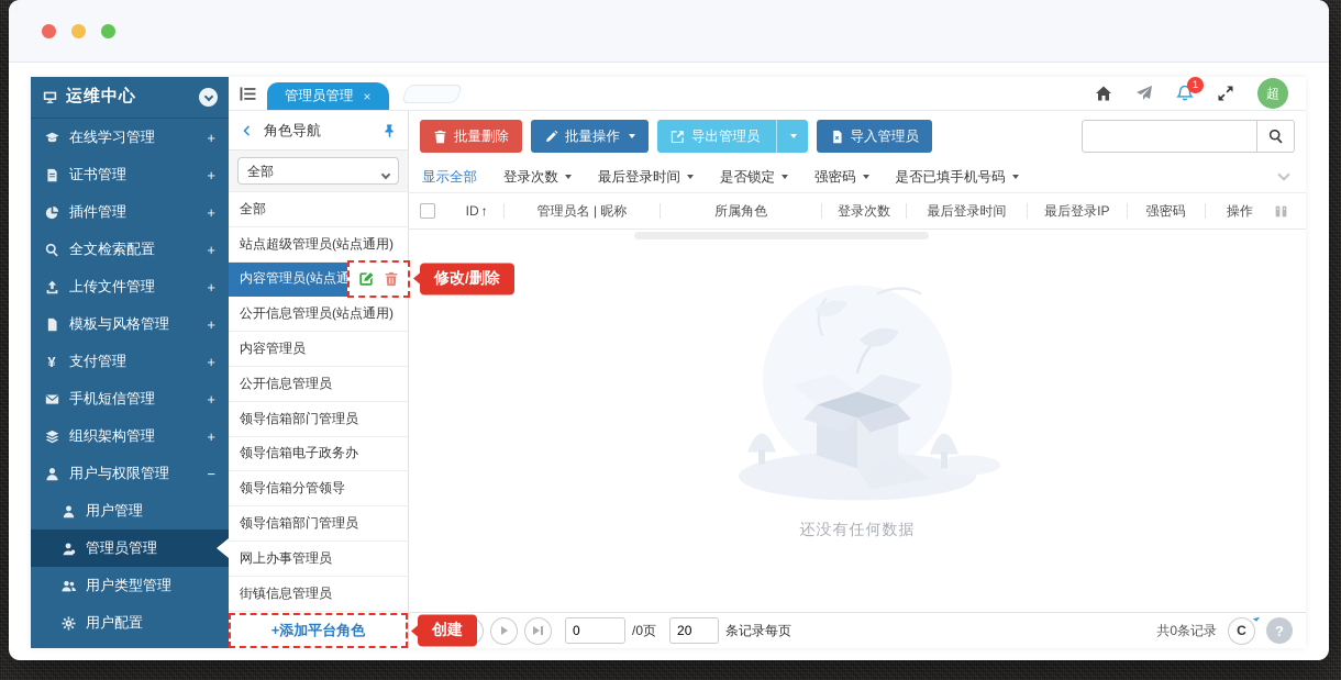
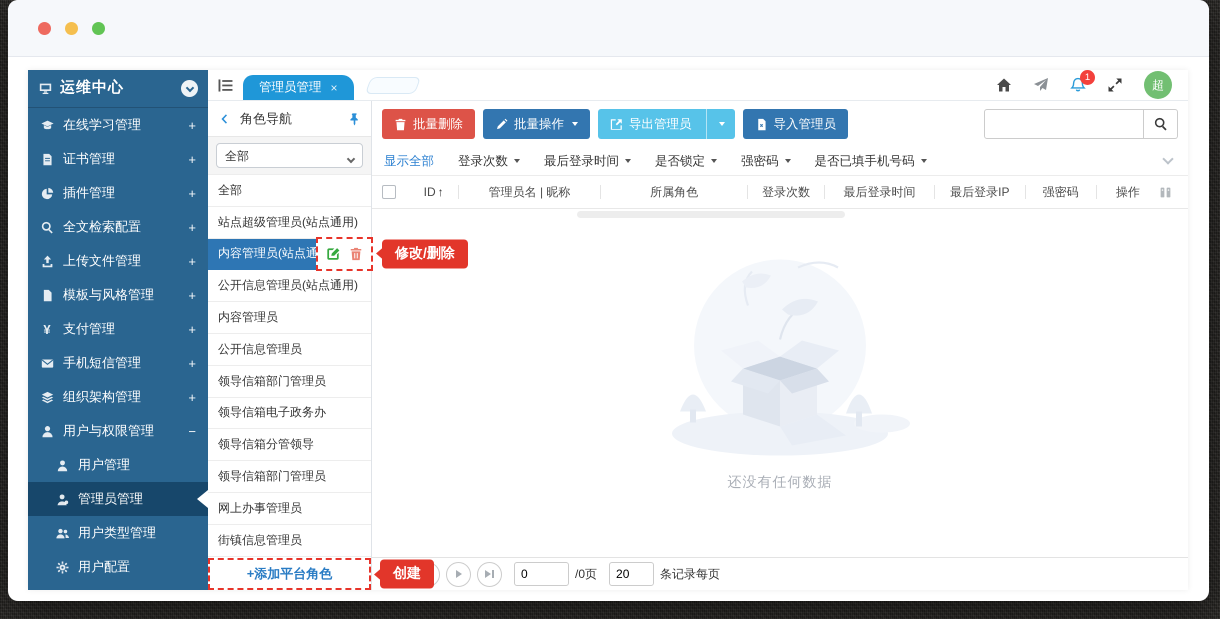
  运维中心
  在线学习管理
  +
  证书管理
  +
  插件管理
  +
  全文检索配置
  +
  上传文件管理
  +
  模板与风格管理
  +
  ¥
  支付管理
  +
  手机短信管理
  +
  组织架构管理
  +
  用户与权限管理
  −
  用户管理
  管理员管理
  用户类型管理
  用户配置
  管理员管理
  ×
  1
  超
  角色导航
  全部
  全部
  站点超级管理员(站点通用)
  内容管理员(站点通
  修改/删除
  公开信息管理员(站点通用)
  内容管理员
  公开信息管理员
  领导信箱部门管理员
  领导信箱电子政务办
  领导信箱分管领导
  领导信箱部门管理员
  网上办事管理员
  街镇信息管理员
  +添加平台角色
  创建
  批量删除
  批量操作
  导出管理员
  导入管理员
  显示全部
  登录次数
  最后登录时间
  是否锁定
  强密码
  是否已填手机号码
  ID ↑
  管理员名 | 昵称
  所属角色
  登录次数
  最后登录时间
  最后登录IP
  强密码
  操作
  还没有任何数据
  0
  /0页
  20
  条记录每页
- 共0条记录
- C
- ?
